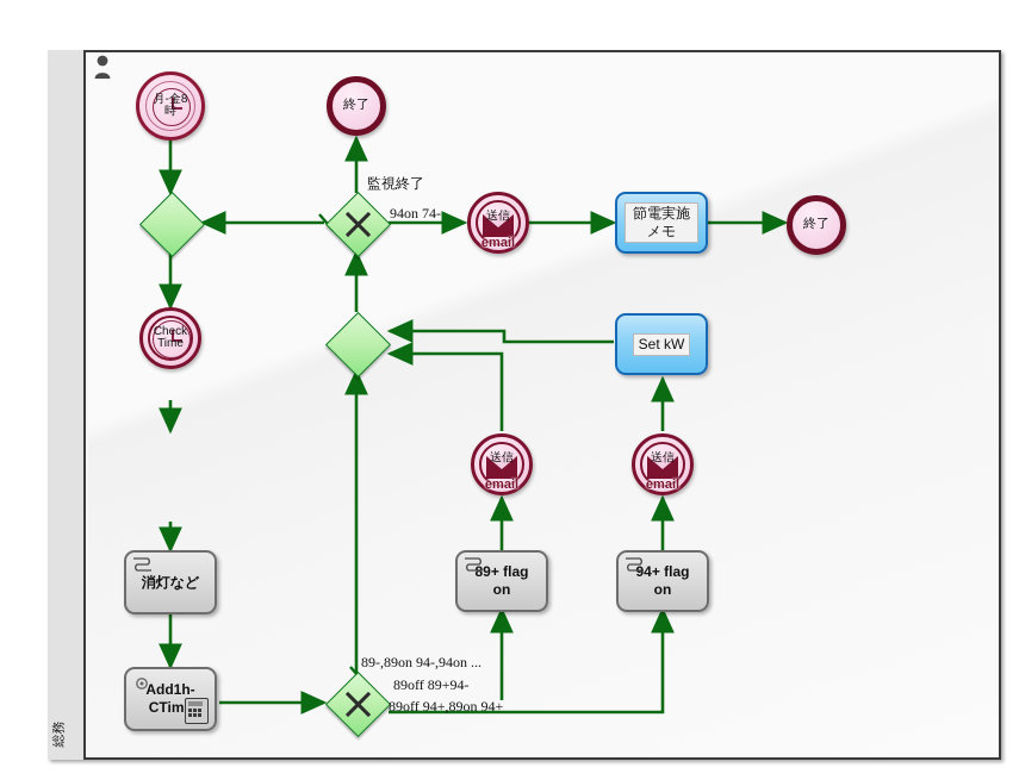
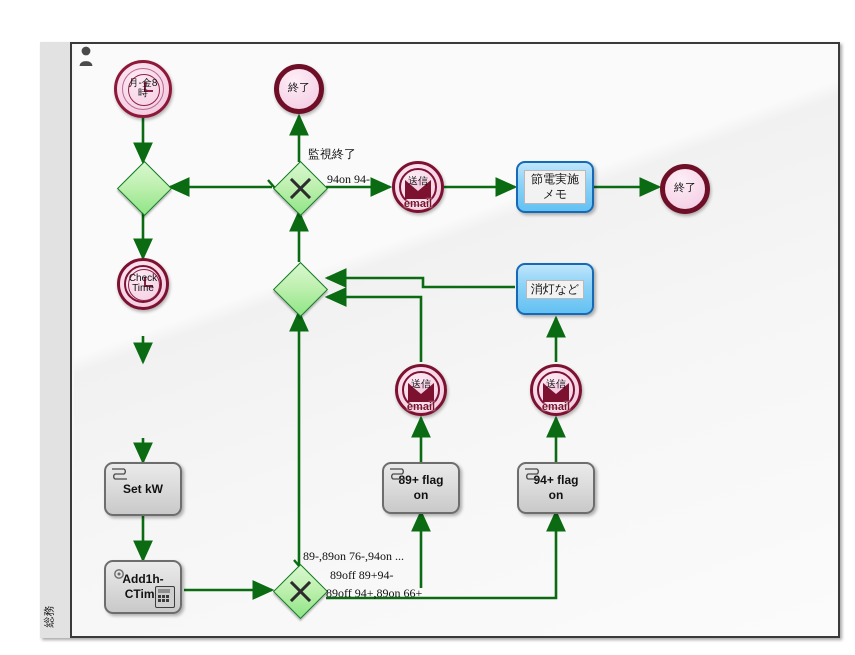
  月-金8
  時
  Check
  Time
- 消灯など
+ Set kW
  Add1h-
  CTim
  終了
  送信
  email
  節電実施メモ
  終了
- Set kW
+ 消灯など
  送信
  email
  送信
  email
  89+ flag
  on
  94+ flag
  on
  監視終了
- 94on 74-
+ 94on 94-
- 89-,89on 94-,94on ...
+ 89-,89on 76-,94on ...
  89off 89+94-
- 89off 94+,89on 94+
+ 89off 94+,89on 66+
